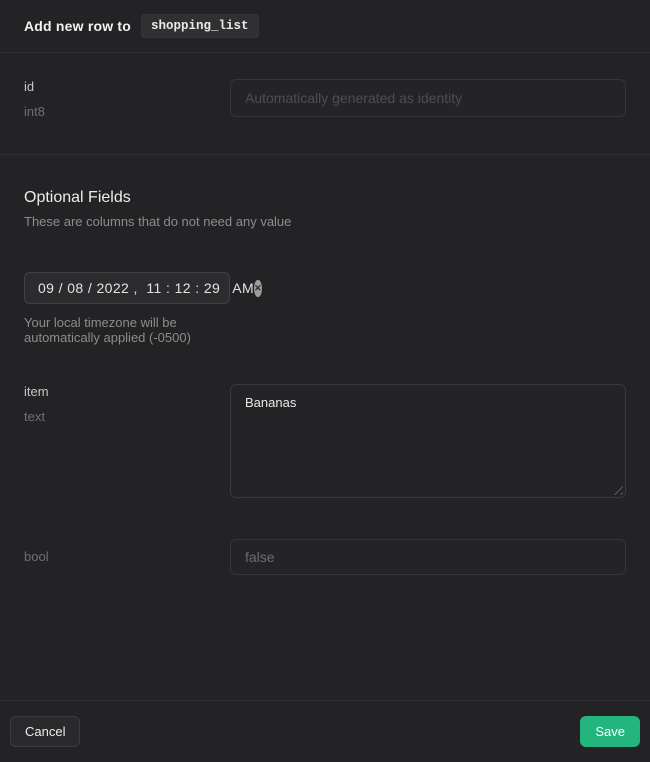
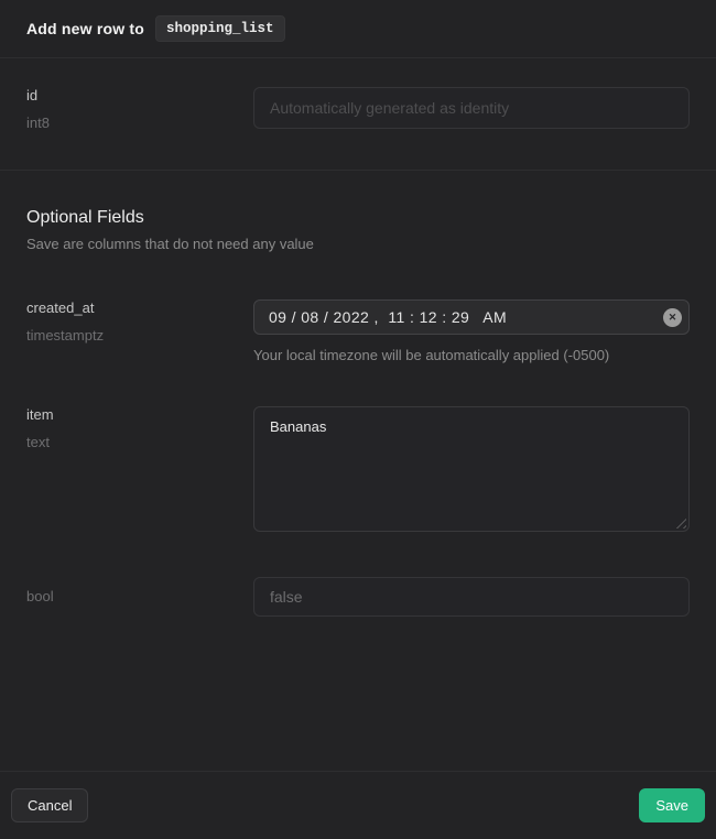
  Add new row to
  shopping_list
  id
  int8
  Automatically generated as identity
  Optional Fields
- These are columns that do not need any value
+ Save are columns that do not need any value
+ created_at
+ timestamptz
  09 / 08 / 2022 , 11 : 12 : 29 AM
  ✕
  Your local timezone will be automatically applied (-0500)
  item
  text
  Bananas
  bool
  false
  Cancel
  Save
